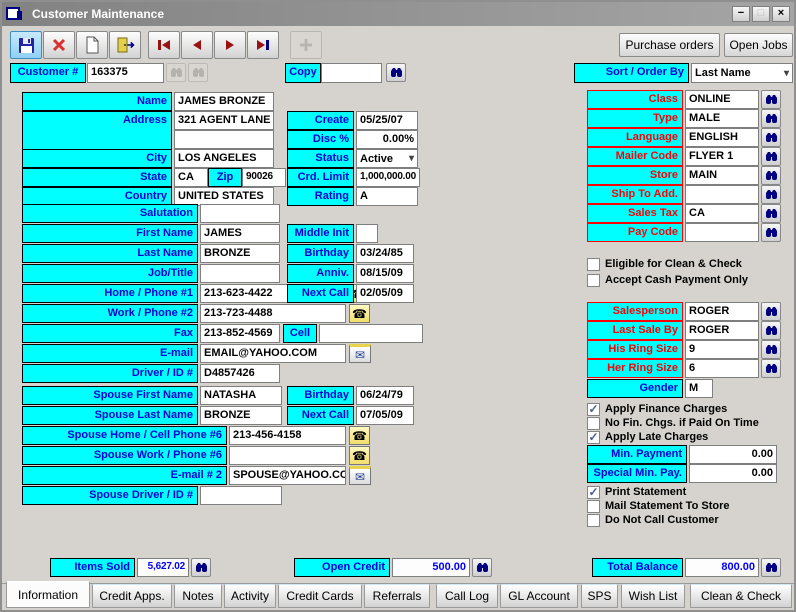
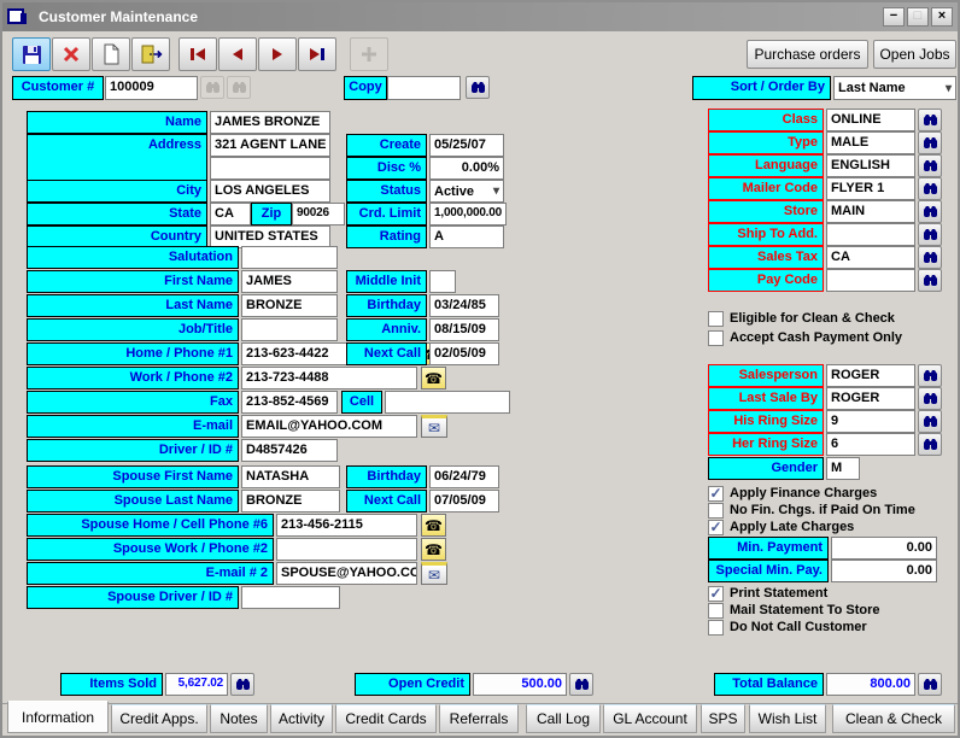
  Customer Maintenance
  −
  □
  ×
  Purchase orders
  Open Jobs
  Customer #
- 163375
+ 100009
  Copy
  Sort / Order By
  Last Name
  ▾
  Name
  JAMES BRONZE
  Address
  321 AGENT LANE
  City
  LOS ANGELES
  State
  CA
  Zip
  90026
  Country
  UNITED STATES
  Create
  05/25/07
  Disc %
  0.00%
  Status
  Active
  ▾
  Crd. Limit
  1,000,000.00
  Rating
  A
  Salutation
  First Name
  JAMES
  Last Name
  BRONZE
  Job/Title
  Home / Phone #1
  213-623-4422
  Work / Phone #2
  213-723-4488
  ☎
  Fax
  213-852-4569
  Cell
  E-mail
  EMAIL@YAHOO.COM
  ✉
  Driver / ID #
  D4857426
  Middle Init
  Birthday
  03/24/85
  Anniv.
  08/15/09
  Next Call
  02/05/09
  Spouse First Name
  NATASHA
  Birthday
  06/24/79
  Spouse Last Name
  BRONZE
  Next Call
  07/05/09
  Spouse Home / Cell Phone #6
- 213-456-4158
+ 213-456-2115
  ☎
- Spouse Work / Phone #6
+ Spouse Work / Phone #2
  ☎
  E-mail # 2
  SPOUSE@YAHOO.CO
  ✉
  Spouse Driver / ID #
  Class
  ONLINE
  Type
  MALE
  Language
  ENGLISH
  Mailer Code
  FLYER 1
  Store
  MAIN
  Ship To Add.
  Sales Tax
  CA
  Pay Code
  Eligible for Clean & Check
  Accept Cash Payment Only
  Salesperson
  ROGER
  Last Sale By
  ROGER
  His Ring Size
  9
  Her Ring Size
  6
  Gender
  M
  ✓
  Apply Finance Charges
  No Fin. Chgs. if Paid On Time
  ✓
  Apply Late Charges
  Min. Payment
  0.00
  Special Min. Pay.
  0.00
  ✓
  Print Statement
  Mail Statement To Store
  Do Not Call Customer
  Items Sold
  5,627.02
  Open Credit
  500.00
  Total Balance
  800.00
  Information
  Credit Apps.
  Notes
  Activity
  Credit Cards
  Referrals
  Call Log
  GL Account
  SPS
  Wish List
  Clean & Check
